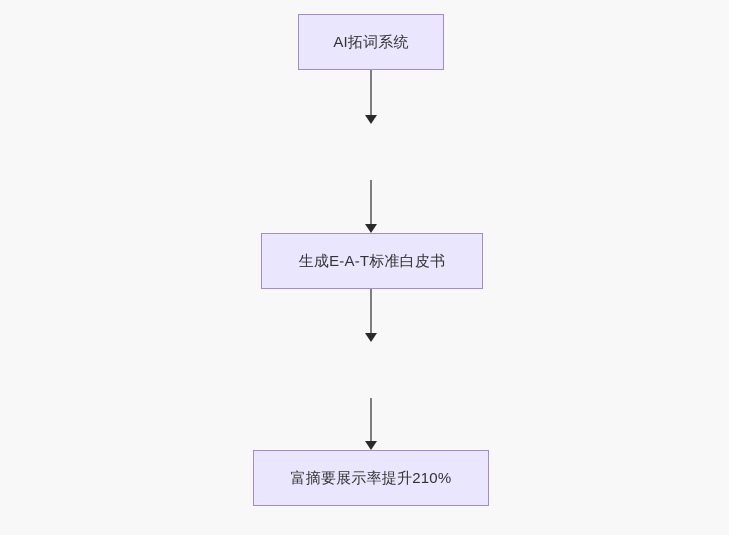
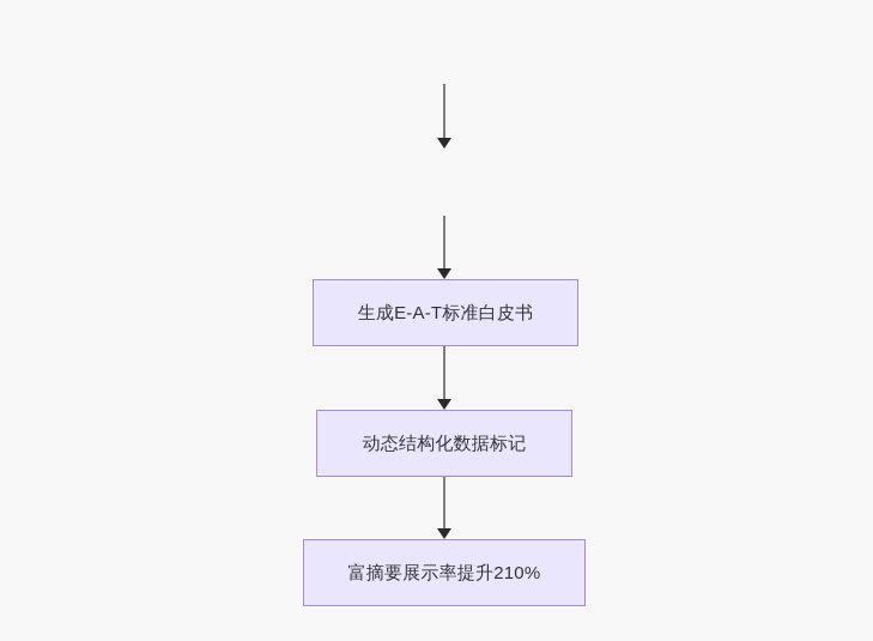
- AI拓词系统
  生成E-A-T标准白皮书
+ 动态结构化数据标记
  富摘要展示率提升210%
